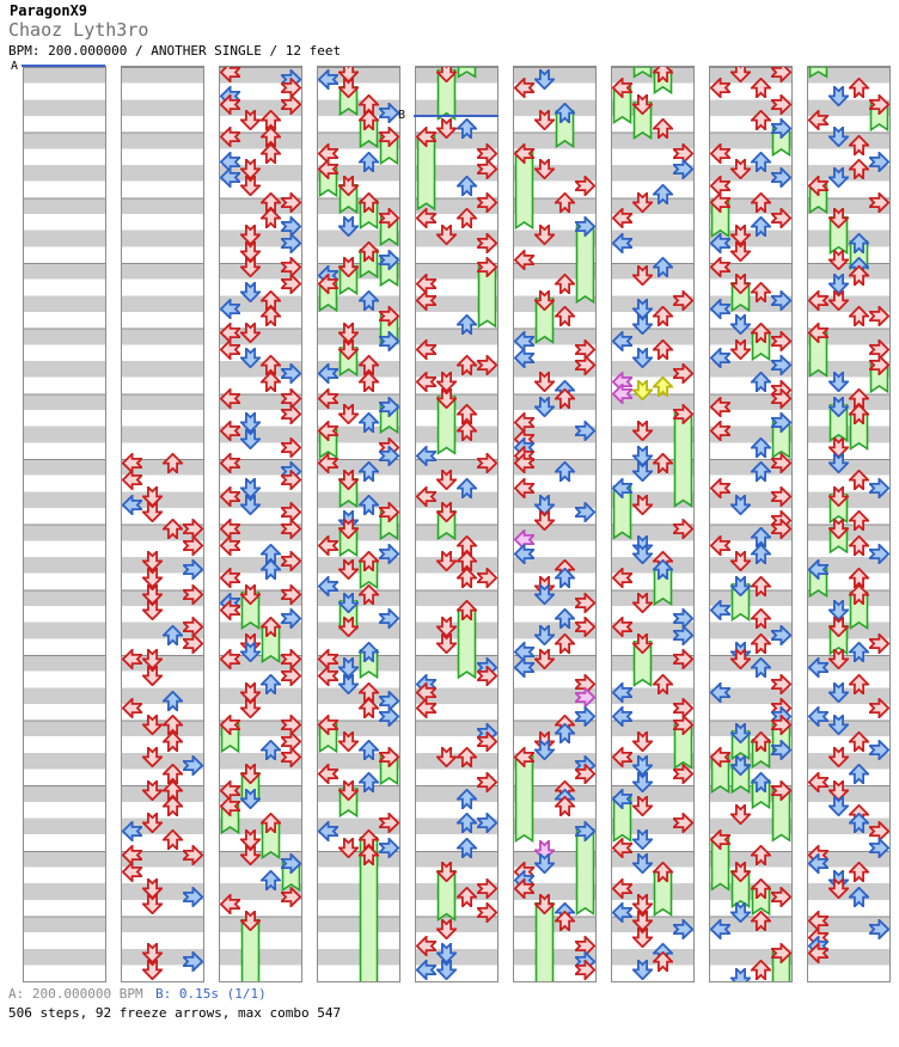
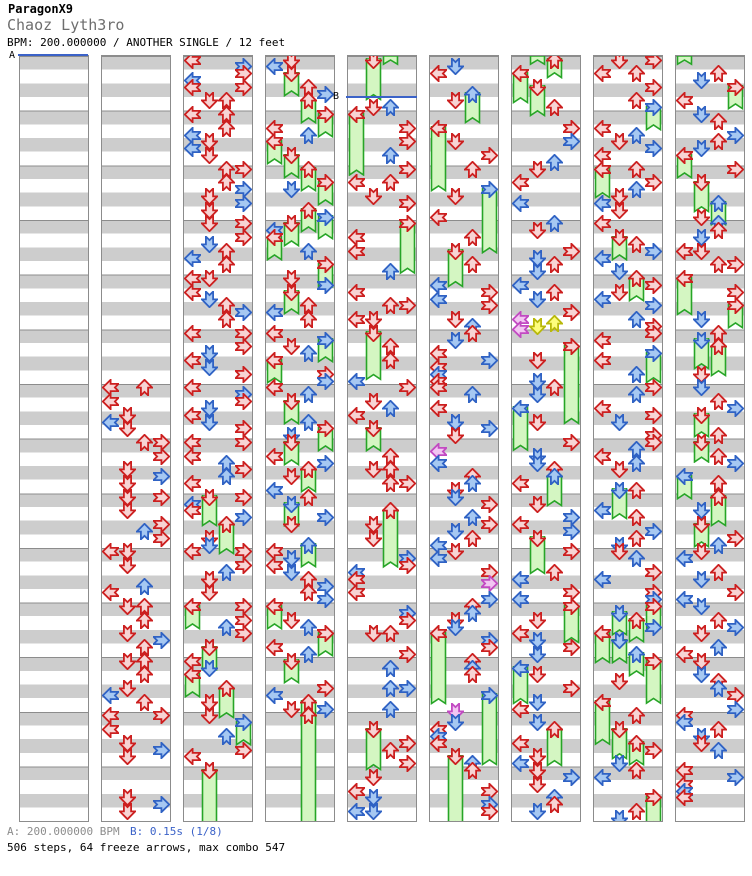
  ParagonX9
  Chaoz Lyth3ro
  BPM: 200.000000 / ANOTHER SINGLE / 12 feet
  A
  B
  A: 200.000000 BPM
- B: 0.15s (1/1)
+ B: 0.15s (1/8)
- 506 steps, 92 freeze arrows, max combo 547
+ 506 steps, 64 freeze arrows, max combo 547
